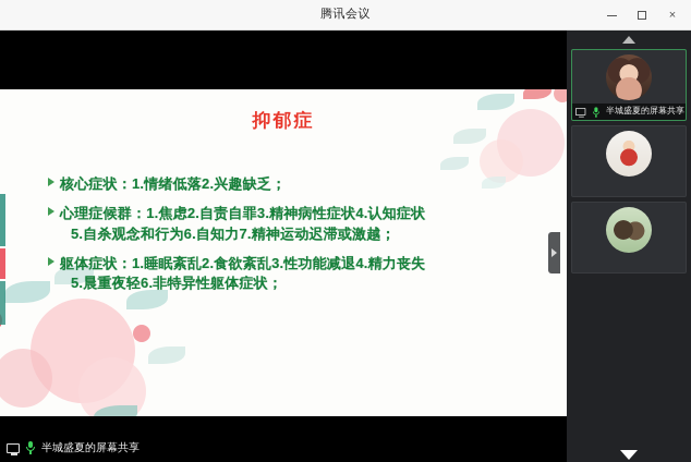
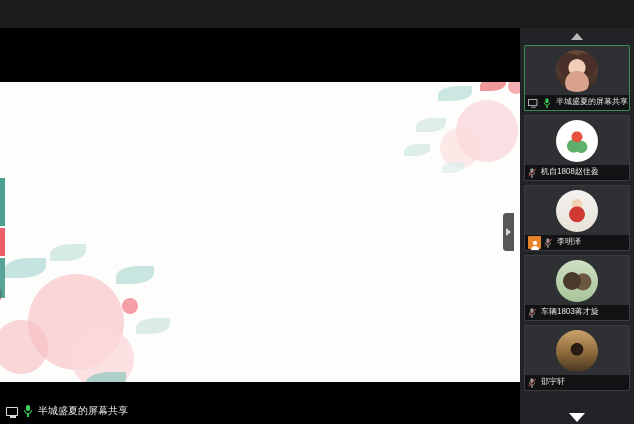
- 腾讯会议
- ×
- 抑郁症
- 核心症状：1.情绪低落2.兴趣缺乏；
- 心理症候群：1.焦虑2.自责自罪3.精神病性症状4.认知症状
- 5.自杀观念和行为6.自知力7.精神运动迟滞或激越；
- 躯体症状：1.睡眠紊乱2.食欲紊乱3.性功能减退4.精力丧失
- 5.晨重夜轻6.非特异性躯体症状；
  半城盛夏的屏幕共享
  半城盛夏的屏幕共享
+ 机自1808赵佳盈
+ 李明泽
+ 车辆1803蒋才旋
+ 邵宇轩
